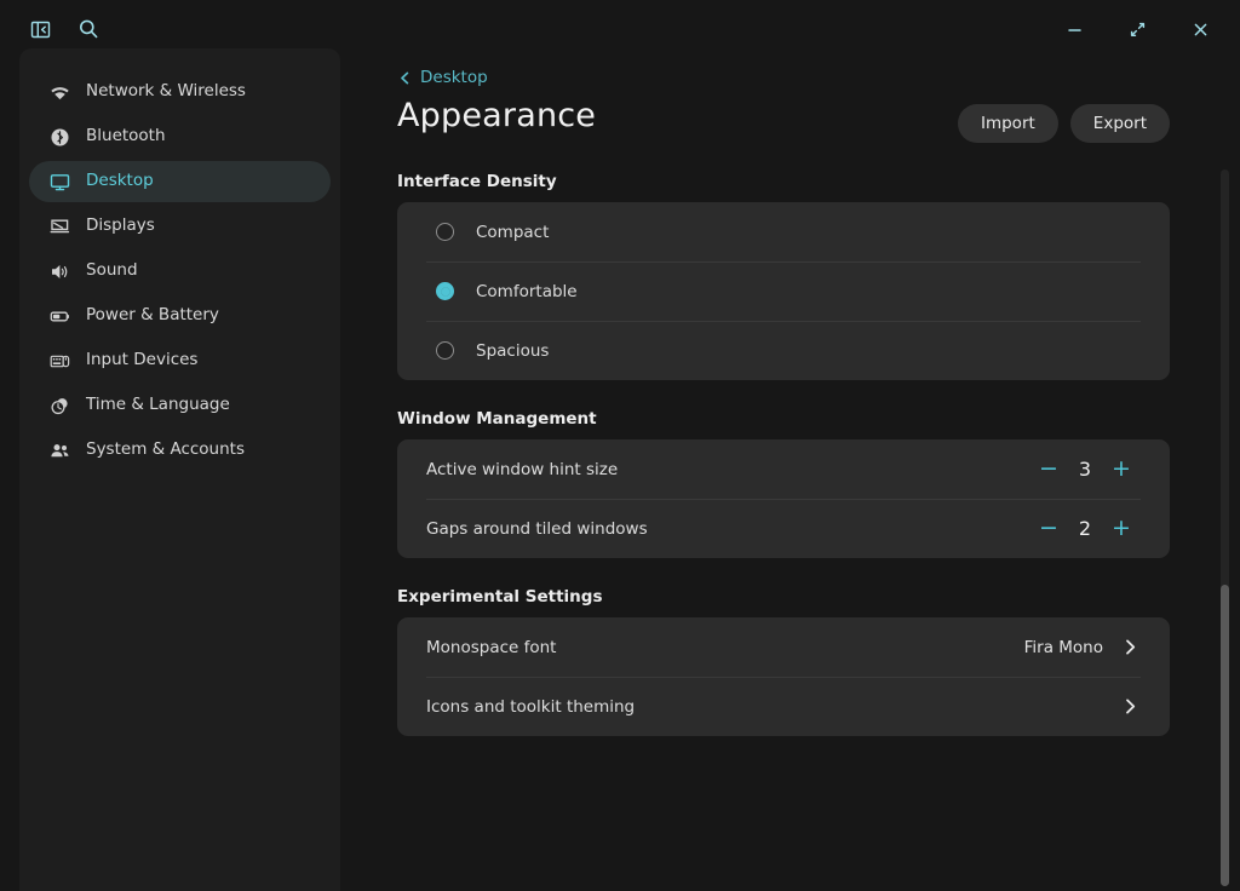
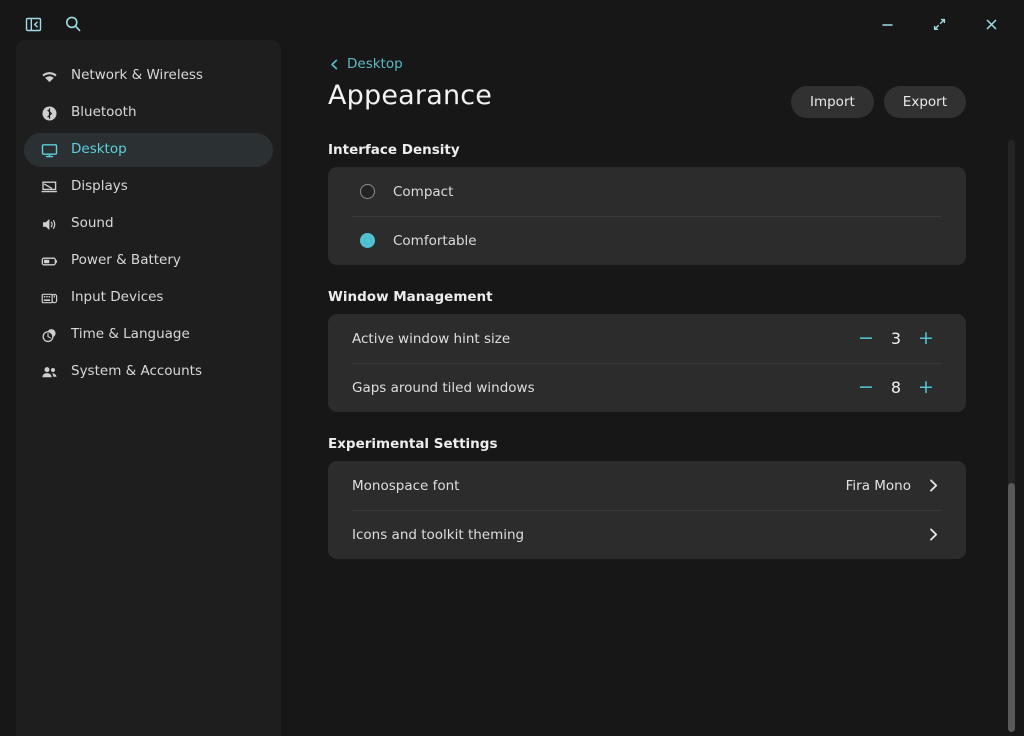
  Network & Wireless
  Bluetooth
  Desktop
  Displays
  Sound
  Power & Battery
  Input Devices
  Time & Language
  System & Accounts
  Desktop
  Appearance
  Import
  Export
  Interface Density
  Compact
  Comfortable
- Spacious
  Window Management
  Active window hint size
  −
  3
  +
  Gaps around tiled windows
  −
- 2
+ 8
  +
  Experimental Settings
  Monospace font
  Fira Mono
  Icons and toolkit theming
